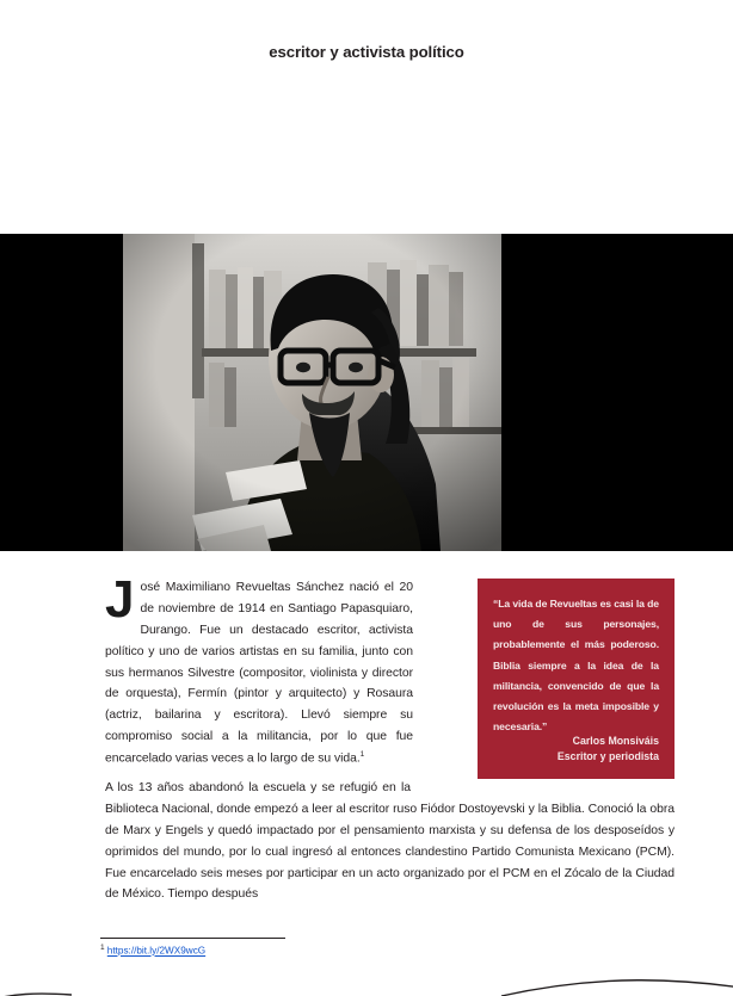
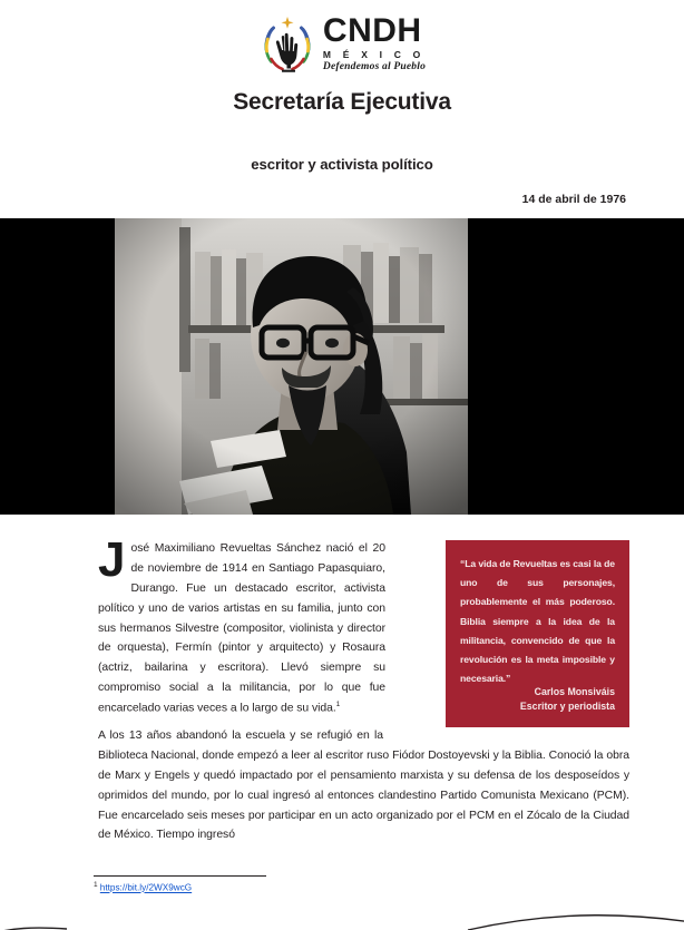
+ CNDH
+ M É X I C O
+ Defendemos al Pueblo
+ Secretaría Ejecutiva
  escritor y activista político
+ 14 de abril de 1976
  “La vida de Revueltas es casi la de uno de sus personajes, probablemente el más poderoso. Biblia siempre a la idea de la militancia, convencido de que la revolución es la meta imposible y necesaria.”
  Carlos Monsiváis
  Escritor y periodista
  J
  osé Maximiliano Revueltas Sánchez nació el 20 de noviembre de 1914 en Santiago Papasquiaro, Durango. Fue un destacado escritor, activista político y uno de varios artistas en su familia, junto con sus hermanos Silvestre (compositor, violinista y director de orquesta), Fermín (pintor y arquitecto) y Rosaura (actriz, bailarina y escritora). Llevó siempre su compromiso social a la militancia, por lo que fue encarcelado varias veces a lo largo de su vida.
- A los 13 años abandonó la escuela y se refugió en la Biblioteca Nacional, donde empezó a leer al escritor ruso Fiódor Dostoyevski y la Biblia. Conoció la obra de Marx y Engels y quedó impactado por el pensamiento marxista y su defensa de los desposeídos y oprimidos del mundo, por lo cual ingresó al entonces clandestino Partido Comunista Mexicano (PCM). Fue encarcelado seis meses por participar en un acto organizado por el PCM en el Zócalo de la Ciudad de México. Tiempo después
+ A los 13 años abandonó la escuela y se refugió en la Biblioteca Nacional, donde empezó a leer al escritor ruso Fiódor Dostoyevski y la Biblia. Conoció la obra de Marx y Engels y quedó impactado por el pensamiento marxista y su defensa de los desposeídos y oprimidos del mundo, por lo cual ingresó al entonces clandestino Partido Comunista Mexicano (PCM). Fue encarcelado seis meses por participar en un acto organizado por el PCM en el Zócalo de la Ciudad de México. Tiempo ingresó
  https://bit.ly/2WX9wcG
